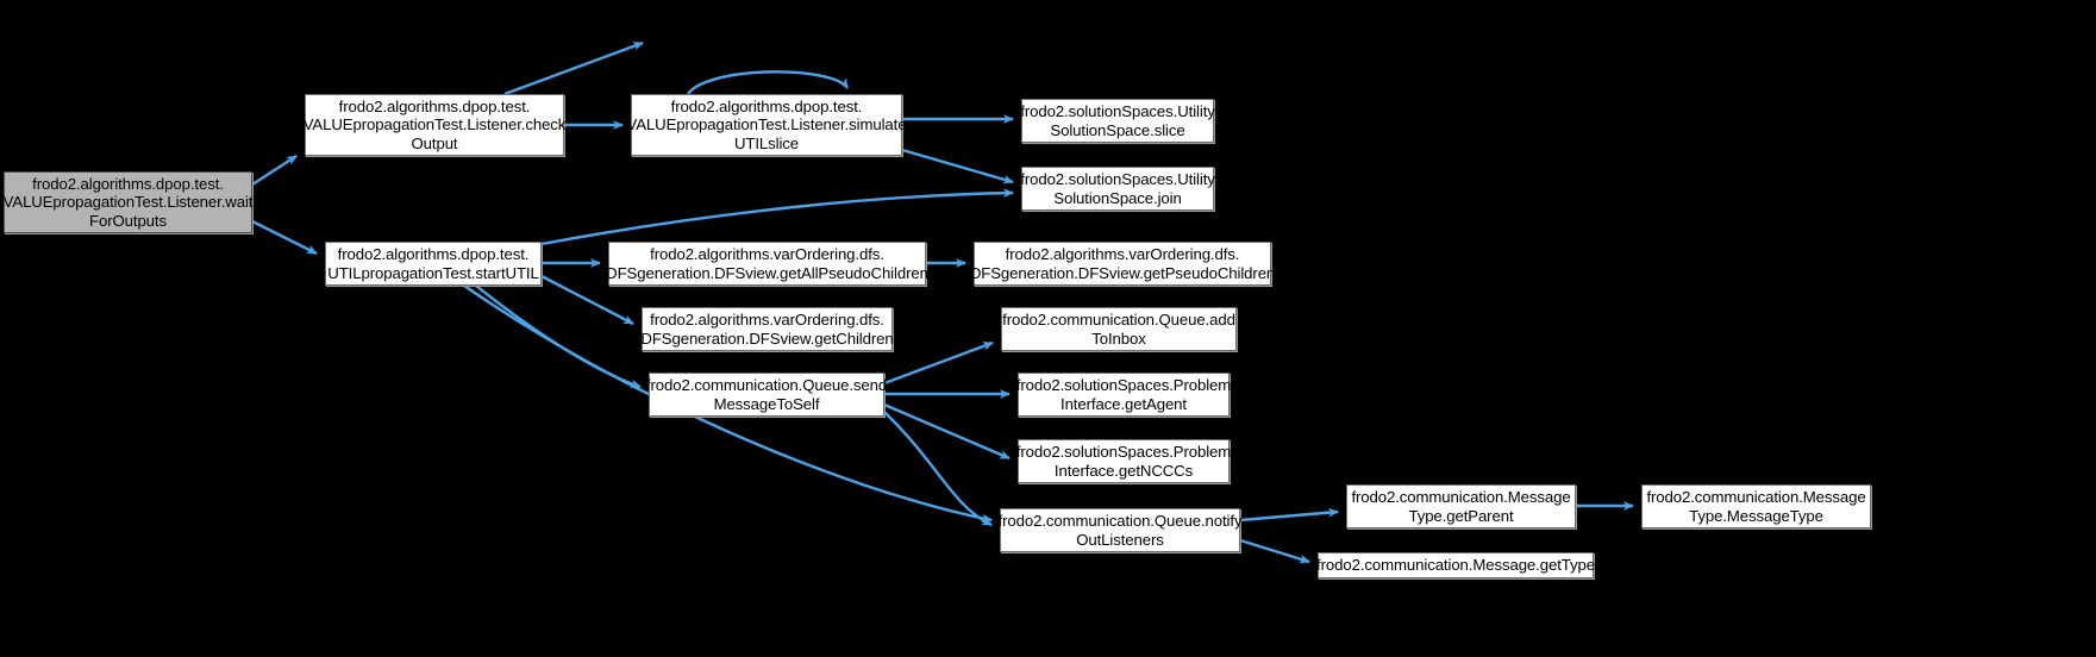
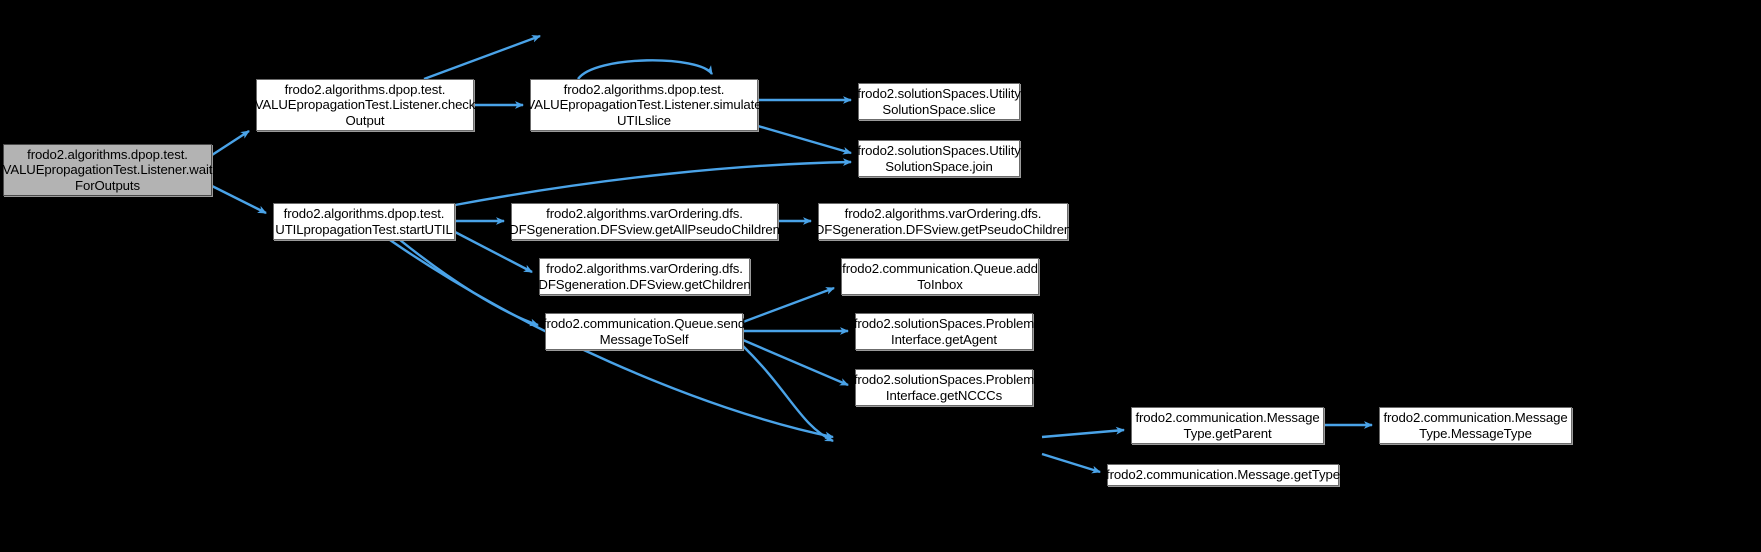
  frodo2.algorithms.dpop.test.
  VALUEpropagationTest.Listener.wait
  ForOutputs
  frodo2.algorithms.dpop.test.
  VALUEpropagationTest.Listener.check
  Output
  frodo2.algorithms.dpop.test.
  VALUEpropagationTest.Listener.simulate
  UTILslice
  frodo2.solutionSpaces.Utility
  SolutionSpace.slice
  frodo2.solutionSpaces.Utility
  SolutionSpace.join
  frodo2.algorithms.dpop.test.
  UTILpropagationTest.startUTIL
  frodo2.algorithms.varOrdering.dfs.
  DFSgeneration.DFSview.getAllPseudoChildren
  frodo2.algorithms.varOrdering.dfs.
  DFSgeneration.DFSview.getPseudoChildren
  frodo2.algorithms.varOrdering.dfs.
  DFSgeneration.DFSview.getChildren
  frodo2.communication.Queue.add
  ToInbox
  frodo2.communication.Queue.send
  MessageToSelf
  frodo2.solutionSpaces.Problem
  Interface.getAgent
  frodo2.solutionSpaces.Problem
  Interface.getNCCCs
- frodo2.communication.Queue.notify
- OutListeners
  frodo2.communication.Message
  Type.getParent
  frodo2.communication.Message
  Type.MessageType
  frodo2.communication.Message.getType
